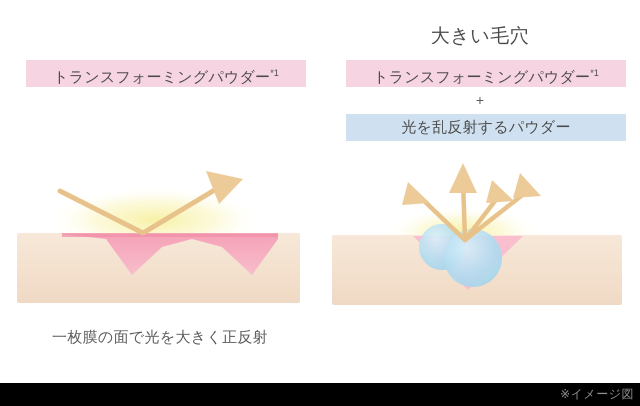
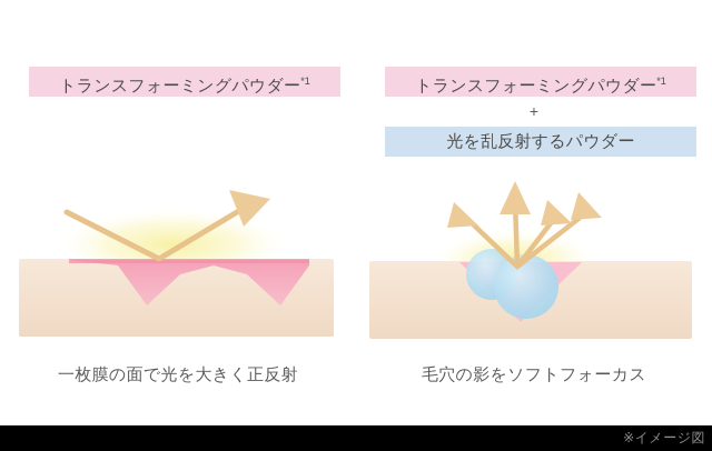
  トランスフォーミングパウダー*1
  一枚膜の面で光を大きく正反射
- 大きい毛穴
  トランスフォーミングパウダー*1
  +
  光を乱反射するパウダー
+ 毛穴の影をソフトフォーカス
  ※イメージ図
